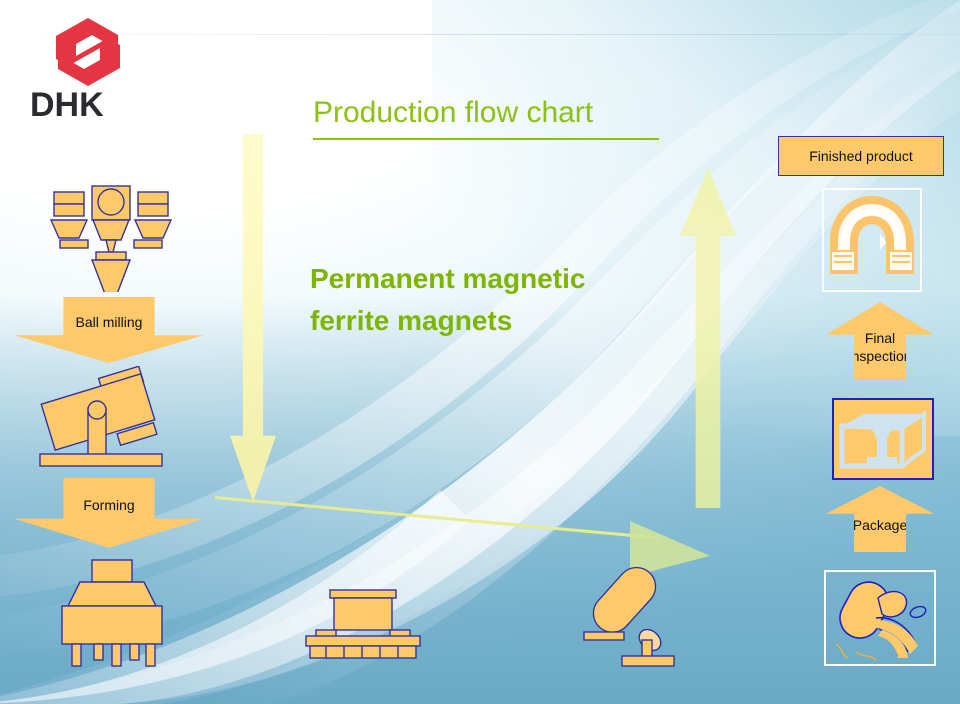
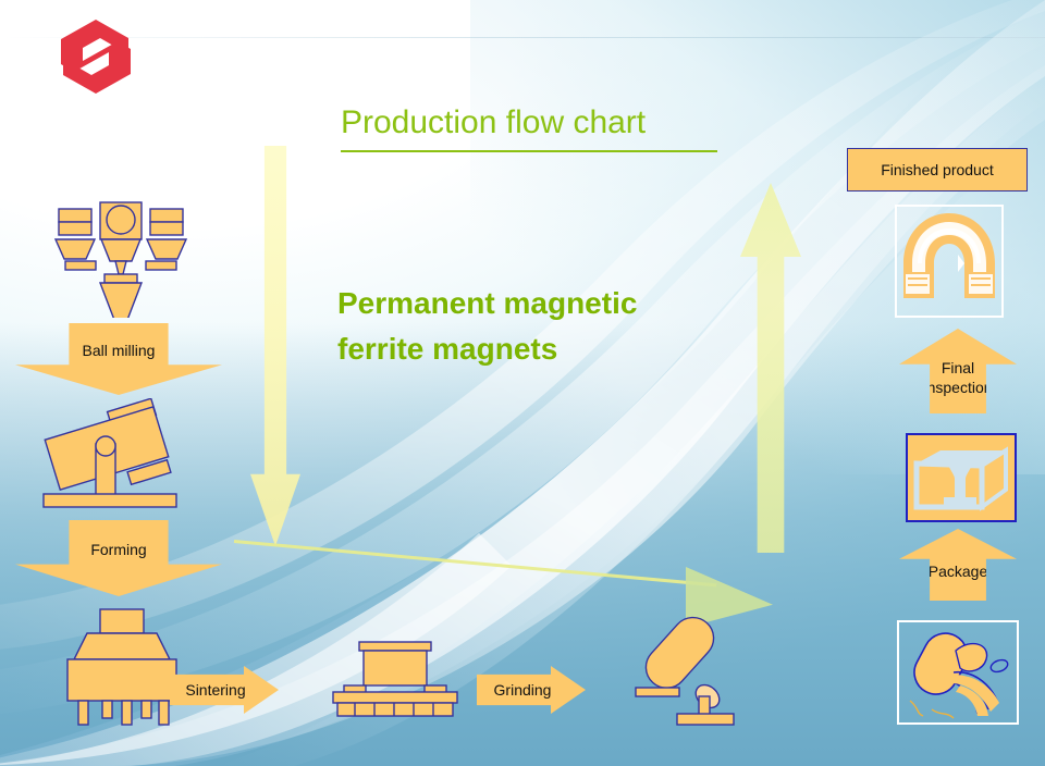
- DHK
  Production flow chart
  Permanent magnetic
  ferrite magnets
  Ball milling
  Forming
+ Sintering
+ Grinding
  Package
  Final
  nspectio
  Finished product
